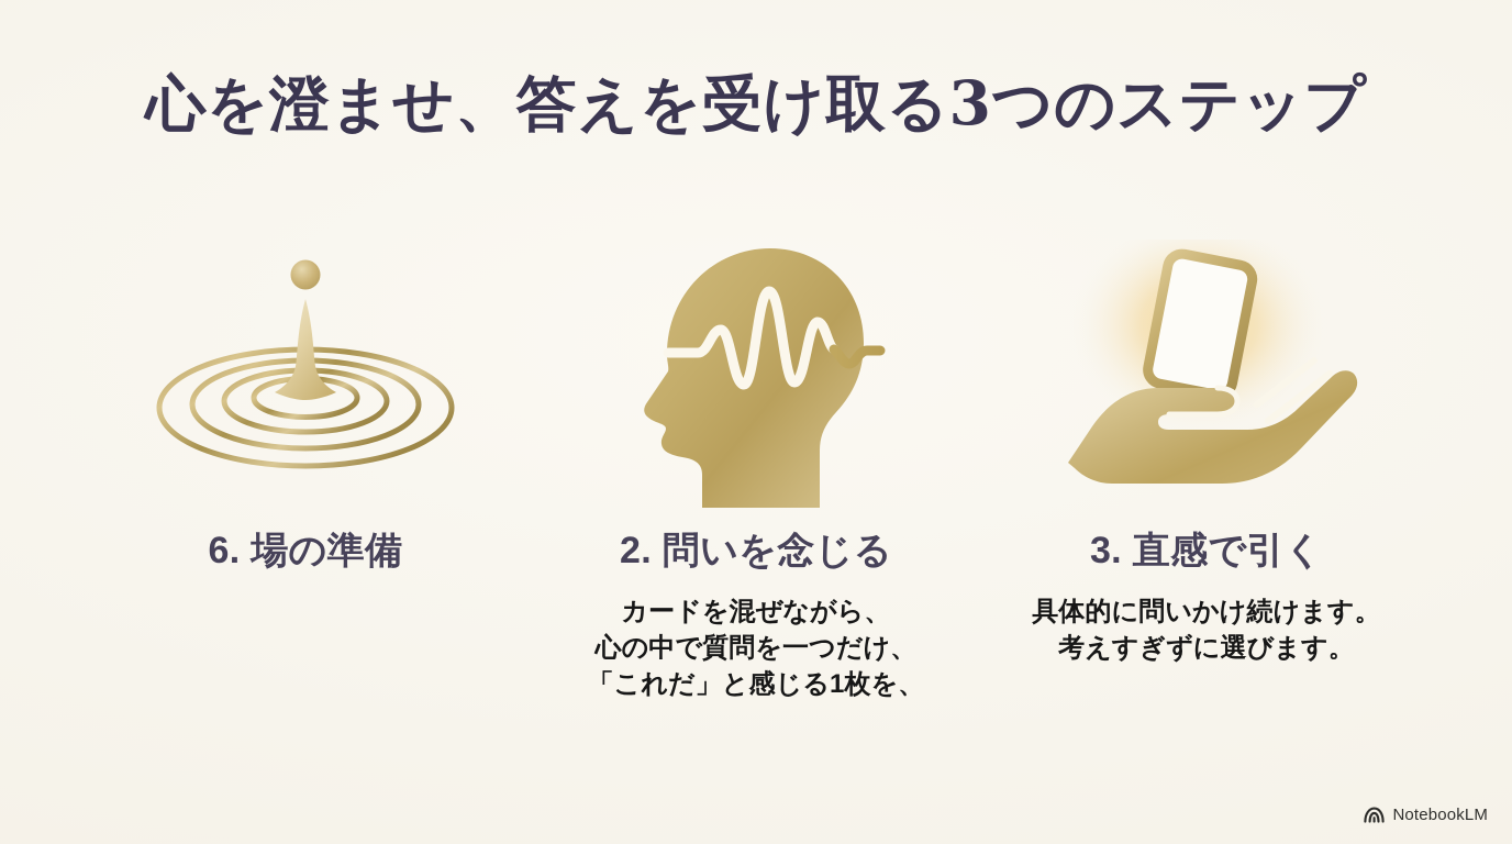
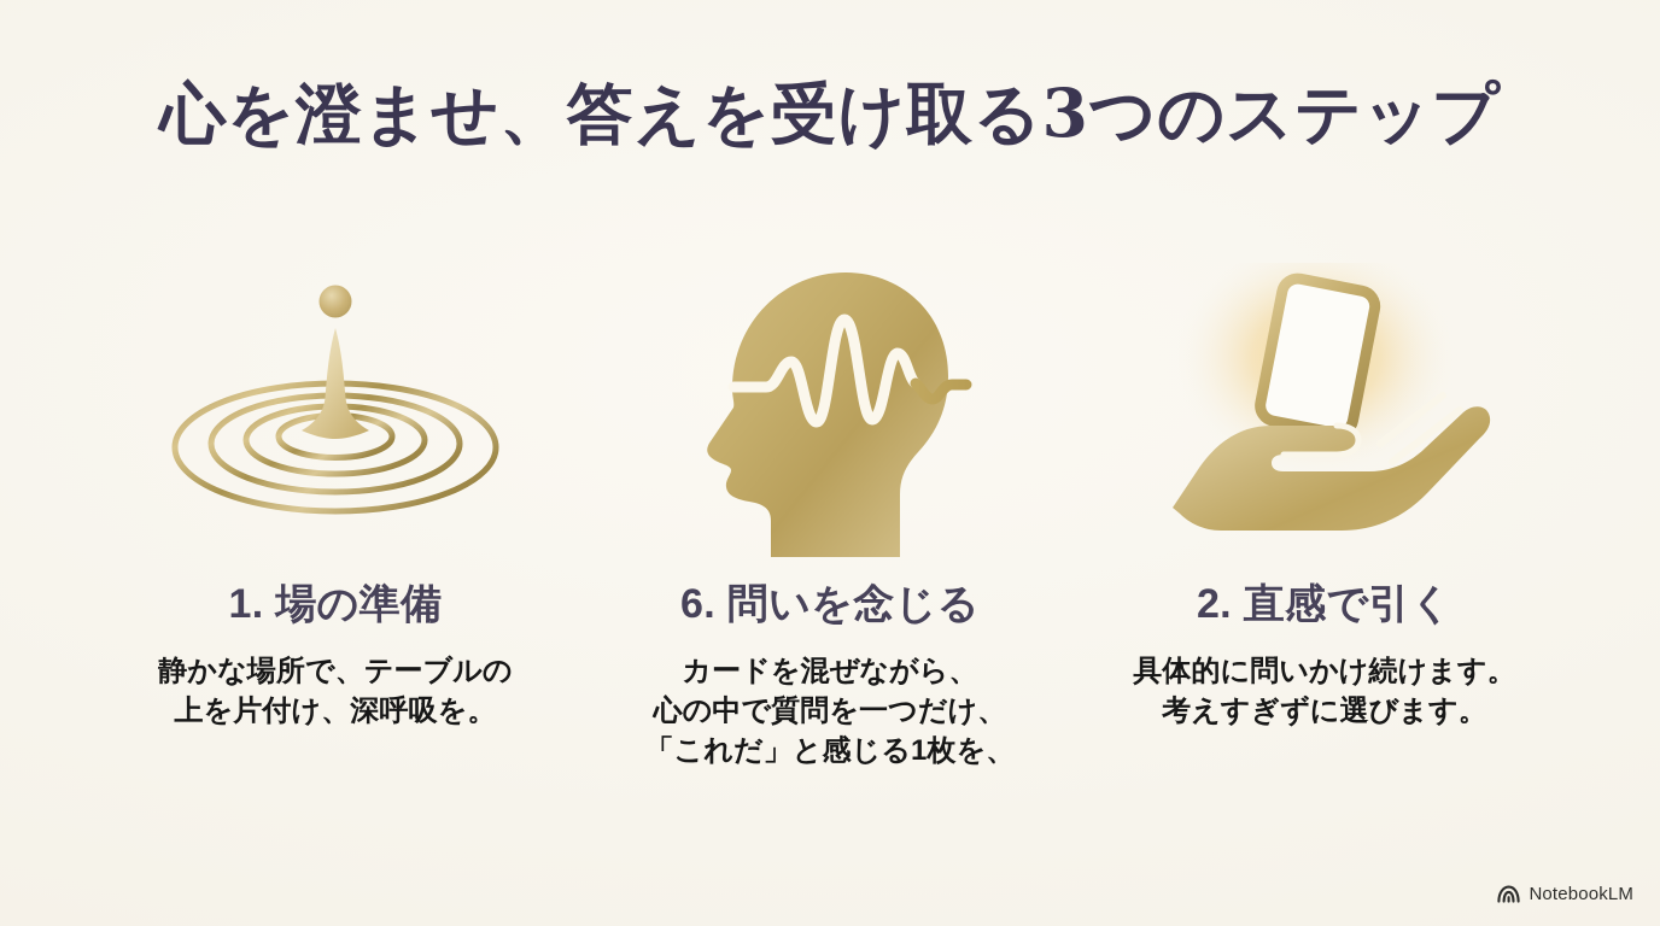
  心を澄ませ、答えを受け取る3つのステップ
- 6. 場の準備
+ 1. 場の準備
+ 静かな場所で、テーブルの
+ 上を片付け、深呼吸を。
- 2. 問いを念じる
+ 6. 問いを念じる
  カードを混ぜながら、
  心の中で質問を一つだけ、
  「これだ」と感じる1枚を、
- 3. 直感で引く
+ 2. 直感で引く
  具体的に問いかけ続けます。
  考えすぎずに選びます。
  NotebookLM
